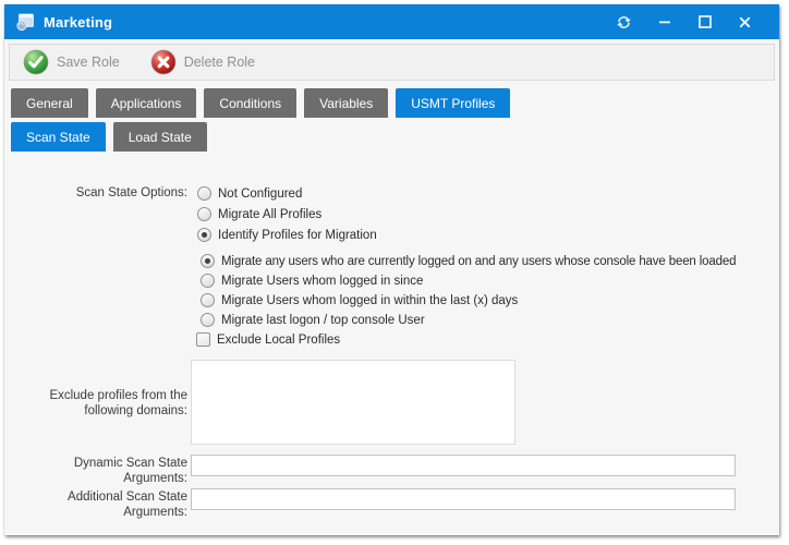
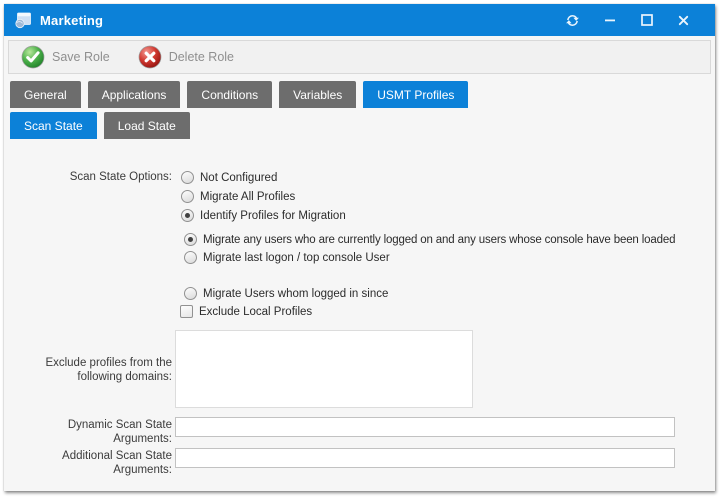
  Marketing
  Save Role
  Delete Role
  General
  Applications
  Conditions
  Variables
  USMT Profiles
  Scan State
  Load State
  Scan State Options:
  Not Configured
  Migrate All Profiles
  Identify Profiles for Migration
  Migrate any users who are currently logged on and any users whose console have been loaded
- Migrate Users whom logged in since
+ Migrate last logon / top console User
- Migrate Users whom logged in within the last (x) days
- Migrate last logon / top console User
+ Migrate Users whom logged in since
  Exclude Local Profiles
  Exclude profiles from the
  following domains:
  Dynamic Scan State
  Arguments:
  Additional Scan State
  Arguments:
